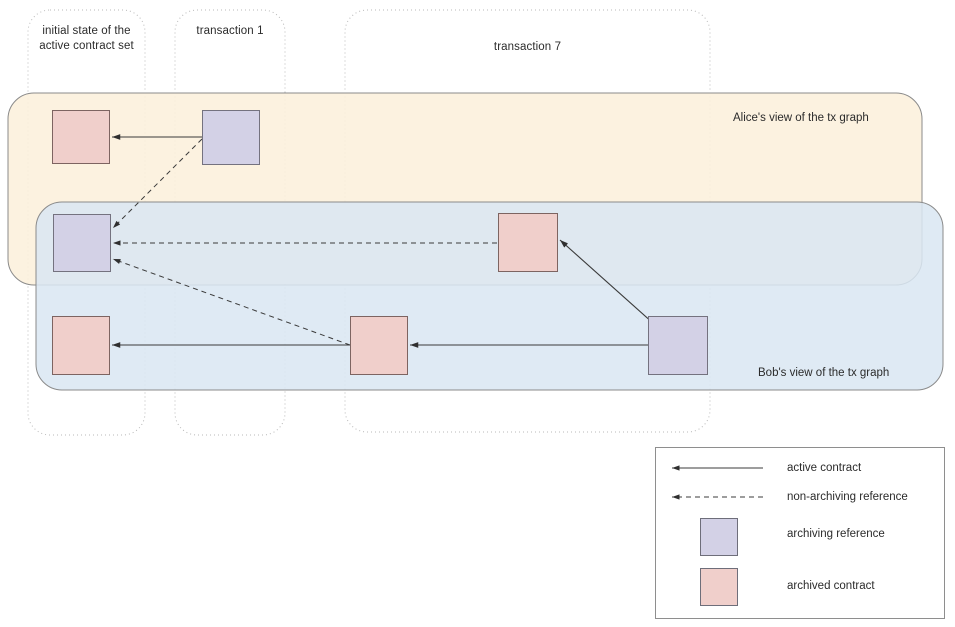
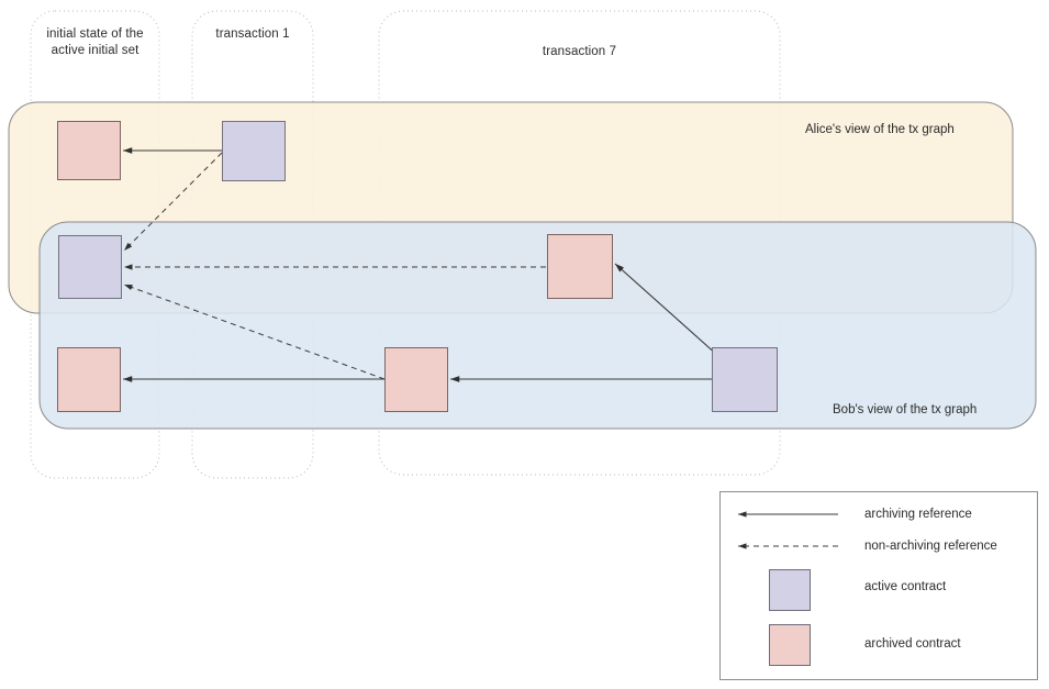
- initial state of the active contract set
+ initial state of the active initial set
  transaction 1
  transaction 7
  Alice's view of the tx graph
  Bob's view of the tx graph
- active contract
+ archiving reference
  non-archiving reference
- archiving reference
+ active contract
  archived contract
